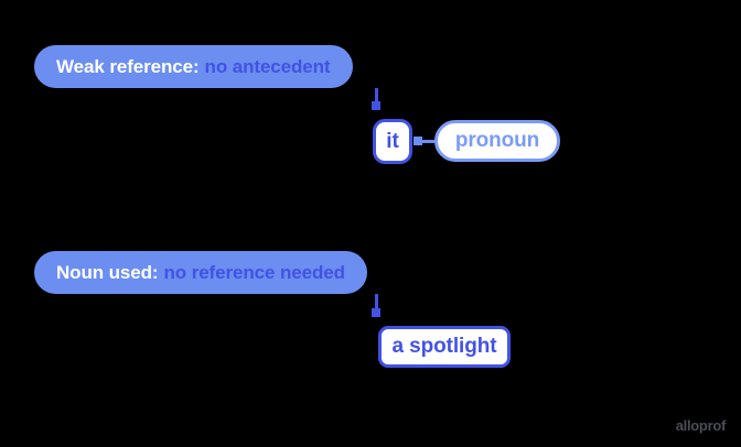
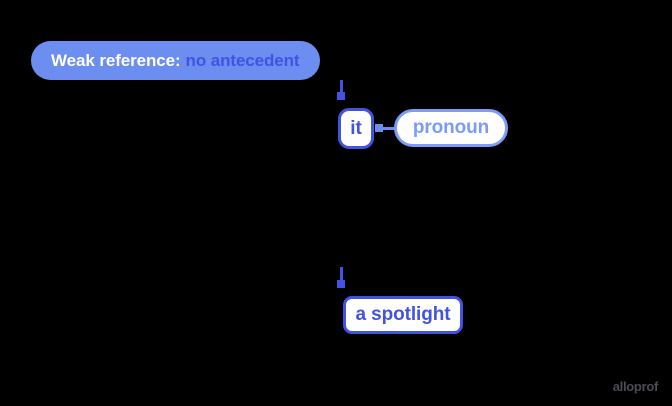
  Weak reference:
  no antecedent
  it
  pronoun
- Noun used:
- no reference needed
  a spotlight
  alloprof
